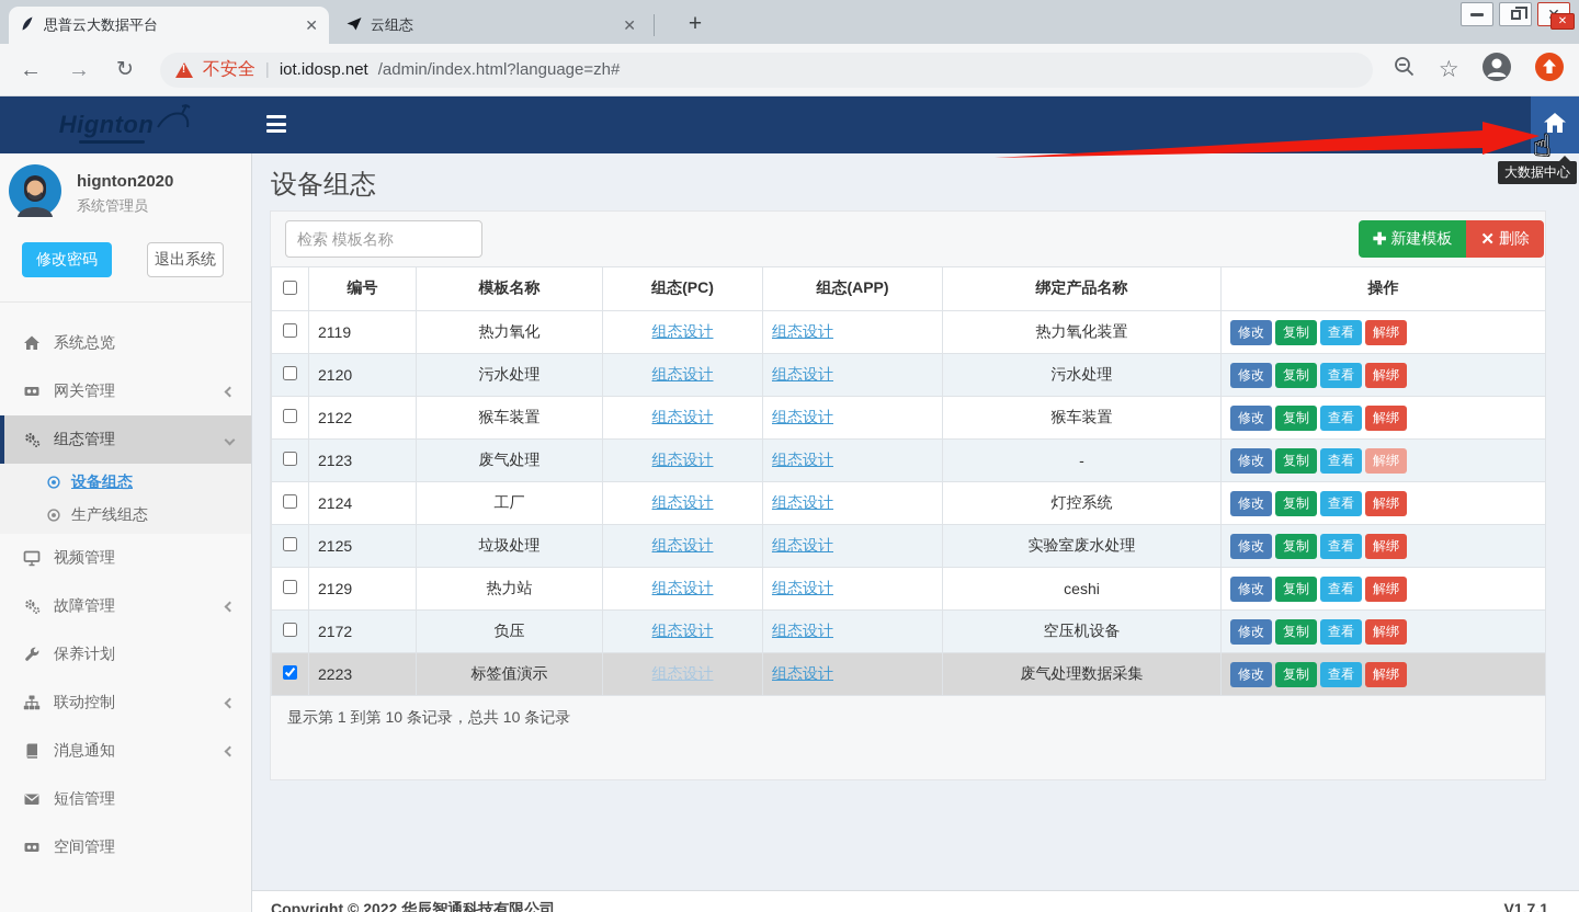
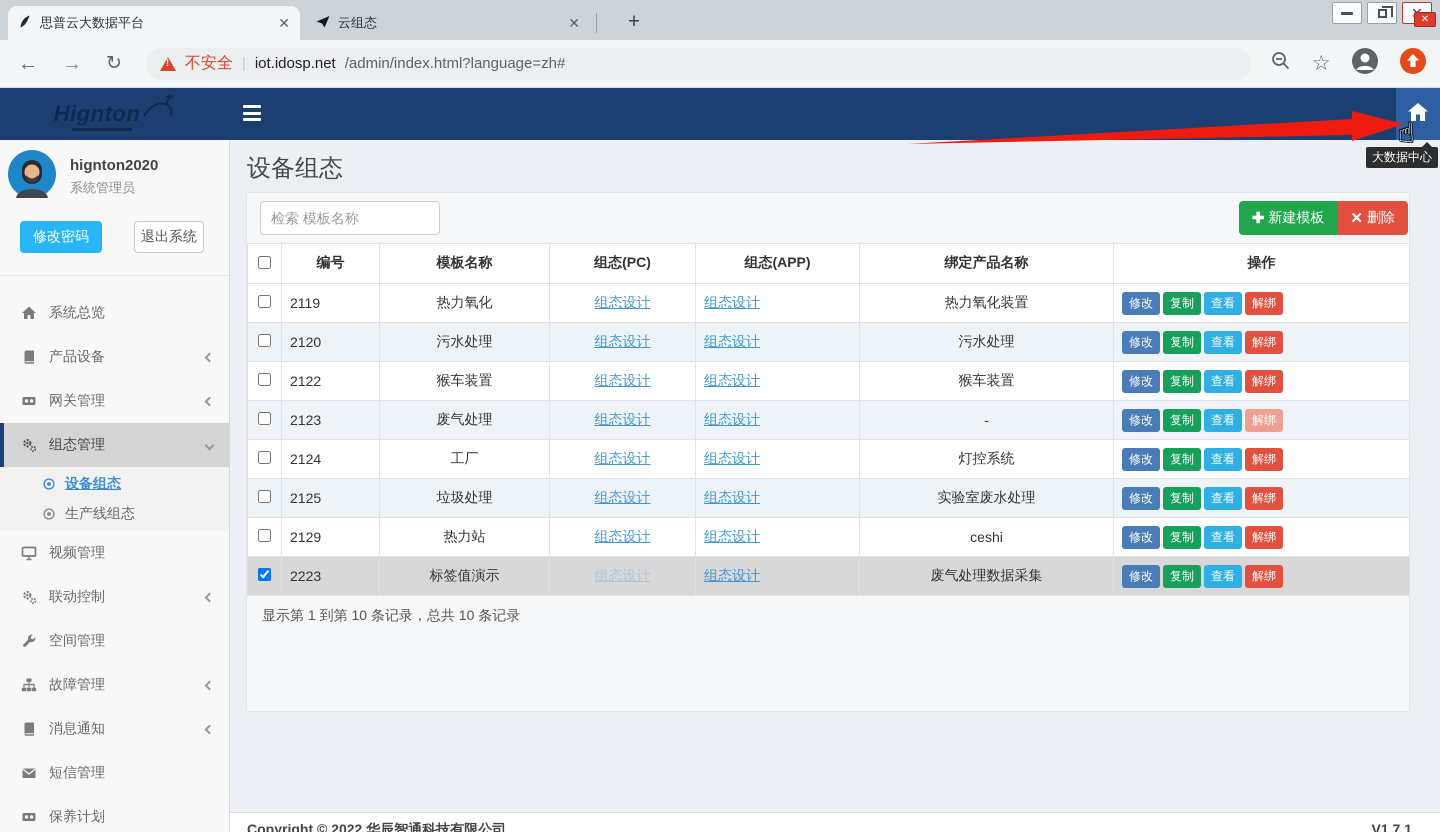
  思普云大数据平台
  ✕
  云组态
  ✕
  +
  ✕
  ←
  →
  ↻
  不安全
  |
  iot.idosp.net
  /admin/index.html?language=zh#
  ☆
  Hignton
  hignton2020
  系统管理员
  修改密码
  退出系统
  系统总览
+ 产品设备
  网关管理
  组态管理
  设备组态
  生产线组态
  视频管理
- 故障管理
+ 联动控制
- 保养计划
+ 空间管理
- 联动控制
+ 故障管理
  消息通知
  短信管理
- 空间管理
+ 保养计划
  设备组态
  检索 模板名称
  ✚
  新建模板
  ✕
  删除
  	编号	模板名称	组态(PC)	组态(APP)	绑定产品名称	操作
  	2119	热力氧化	组态设计	组态设计	热力氧化装置	修改 复制 查看 解绑
  	2120	污水处理	组态设计	组态设计	污水处理	修改 复制 查看 解绑
  	2122	猴车装置	组态设计	组态设计	猴车装置	修改 复制 查看 解绑
  	2123	废气处理	组态设计	组态设计	-	修改 复制 查看 解绑
  	2124	工厂	组态设计	组态设计	灯控系统	修改 复制 查看 解绑
  	2125	垃圾处理	组态设计	组态设计	实验室废水处理	修改 复制 查看 解绑
  	2129	热力站	组态设计	组态设计	ceshi	修改 复制 查看 解绑
- 	2172	负压	组态设计	组态设计	空压机设备	修改 复制 查看 解绑
  	2223	标签值演示	组态设计	组态设计	废气处理数据采集	修改 复制 查看 解绑
  显示第 1 到第 10 条记录，总共 10 条记录
  Copyright © 2022 华辰智通科技有限公司
  V1.7.1
  大数据中心
  ☝
